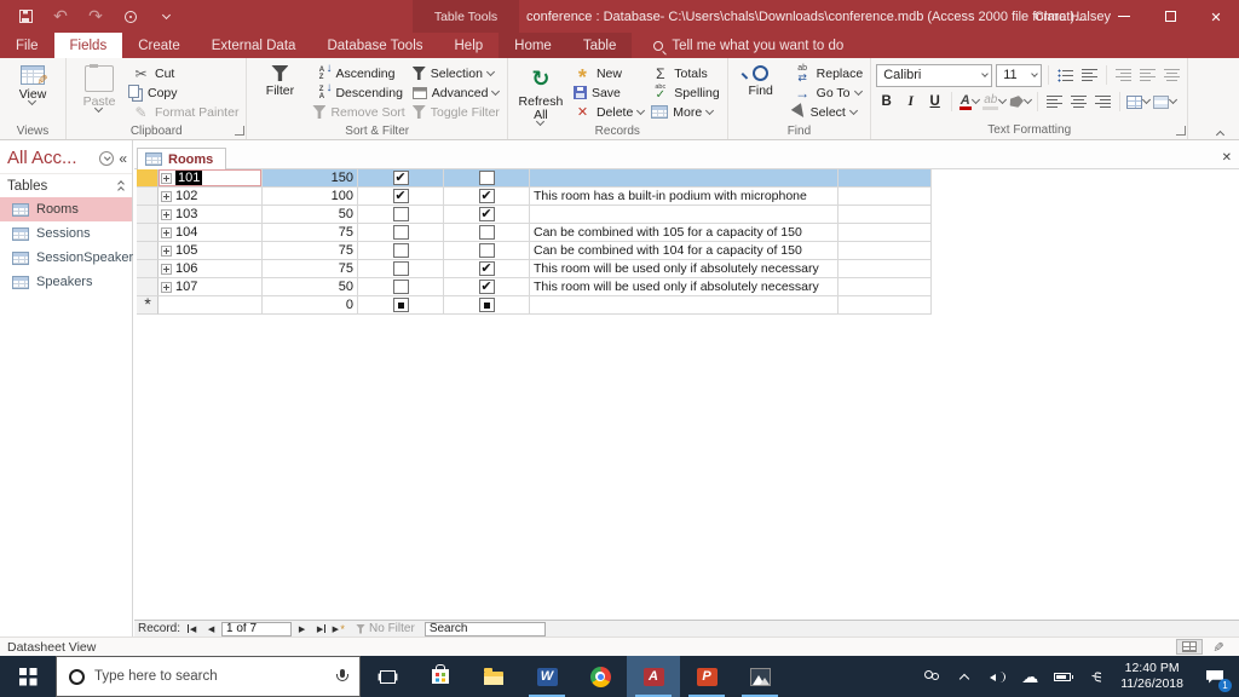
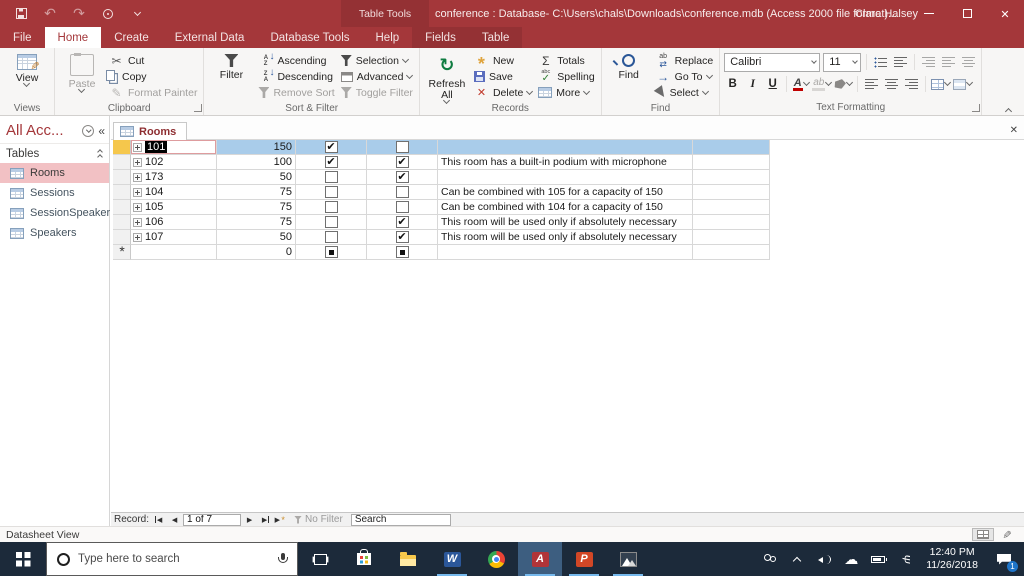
  Table Tools
  conference : Database- C:\Users\chals\Downloads\conference.mdb (Access 2000 file format)...
  Clare Halsey
  File
- Fields
+ Home
  Create
  External Data
  Database Tools
  Help
- Home
+ Fields
  Table
- Tell me what you want to do
  View
  Views
  Paste
  Cut
  Copy
  Format Painter
  Clipboard
  Filter
  Ascending
  Descending
  Remove Sort
  Selection
  Advanced
  Toggle Filter
  Sort & Filter
  Refresh
  All
  New
  Save
  Delete
  Totals
  Spelling
  More
  Records
  Find
  Replace
  Go To
  Select
  Find
  Calibri
  11
  B
  I
  U
  A
  ab
  Text Formatting
  All Acc...
  «
  Tables
  Rooms
  Sessions
  SessionSpeaker
  Speakers
  Rooms
  101
  150
  102
  100
  This room has a built-in podium with microphone
- 103
+ 173
  50
  104
  75
  Can be combined with 105 for a capacity of 150
  105
  75
  Can be combined with 104 for a capacity of 150
  106
  75
  This room will be used only if absolutely necessary
  107
  50
  This room will be used only if absolutely necessary
  0
  Record:
  1 of 7
  *
  No Filter
  Search
  Datasheet View
  Type here to search
  W
  A
  P
  12:40 PM
  11/26/2018
  1
